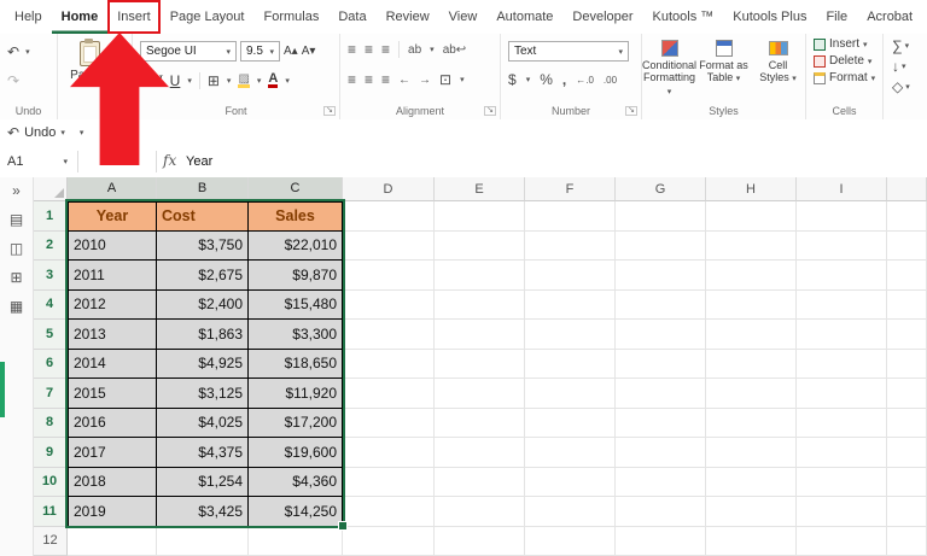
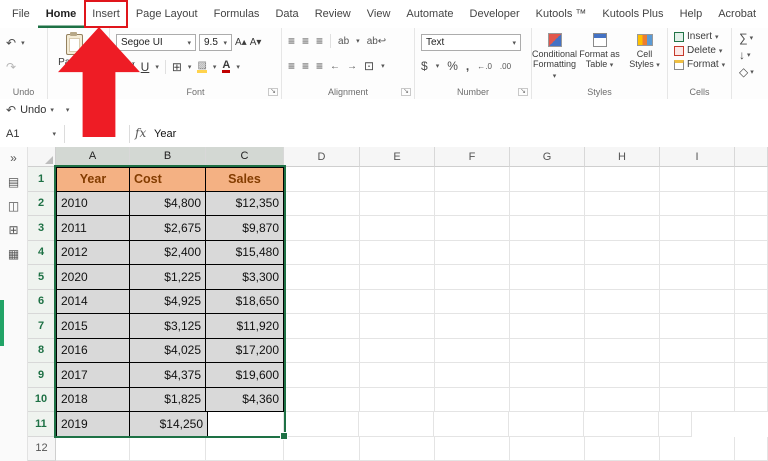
- Help
+ File
  Home
  Insert
  Page Layout
  Formulas
  Data
  Review
  View
  Automate
  Developer
  Kutools ™
  Kutools Plus
- File
+ Help
  Acrobat
  ↶
  ↷
  Undo
  Segoe UI
  9.5
  A▴
  A▾
  U
  ⊞
  ▨
  A
  Font
  ≡
  ≡
  ≡
  ab
  ab↩
  ≡
  ≡
  ≡
  ←
  →
  ⊡
  Alignment
  Text
  $
  %
  ,
  ←.0
  .00
  Number
  Conditional
  Formatting
  Format as
  Table
  Cell
  Styles
  Styles
  Insert
  Delete
  Format
  Cells
  ∑
  ↓
  ◇
  ↶
  Undo
  A1
  fx
  Year
  »
  ▤
  ◫
  ⊞
  ▦
  A
  B
  C
  D
  E
  F
  G
  H
  I
  1
  Year
  Cost
  Sales
  2
  2010
- $3,750
+ $4,800
- $22,010
+ $12,350
  3
  2011
  $2,675
  $9,870
  4
  2012
  $2,400
  $15,480
  5
- 2013
+ 2020
- $1,863
+ $1,225
  $3,300
  6
  2014
  $4,925
  $18,650
  7
  2015
  $3,125
  $11,920
  8
  2016
  $4,025
  $17,200
  9
  2017
  $4,375
  $19,600
  10
  2018
- $1,254
+ $1,825
  $4,360
  11
  2019
- $3,425
  $14,250
  12
